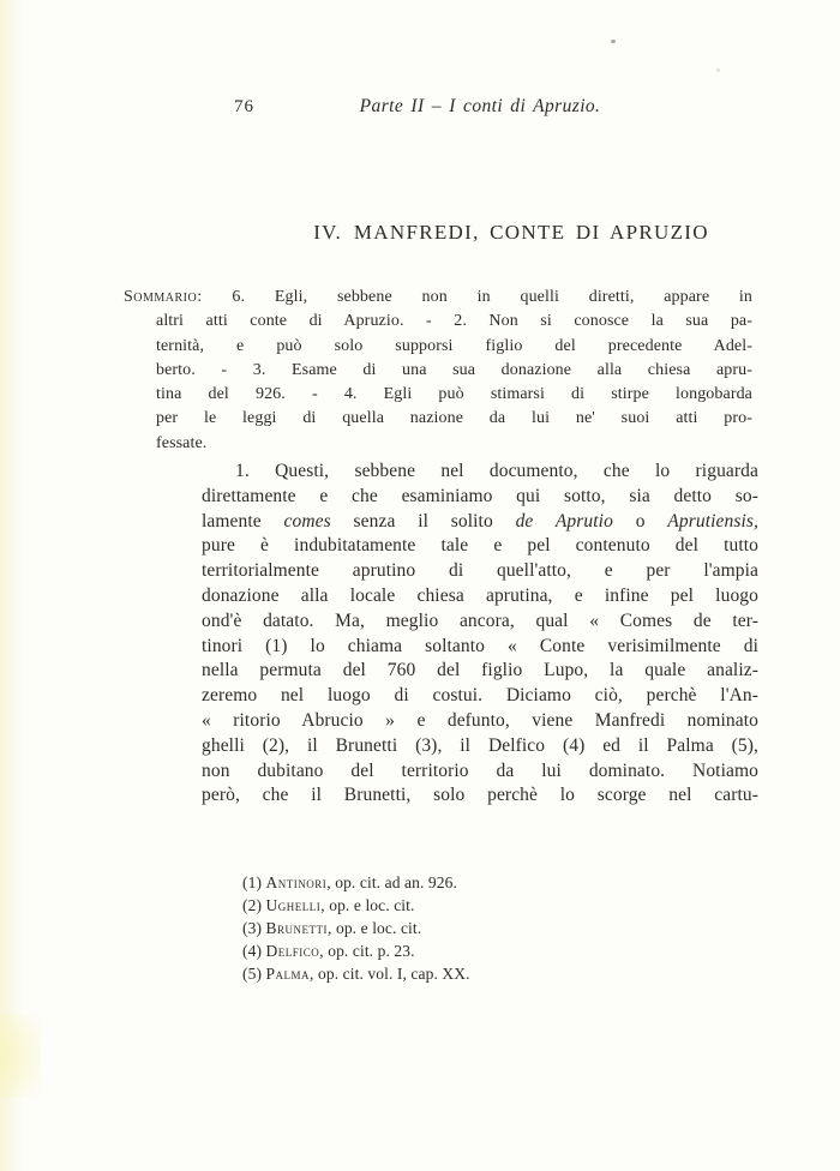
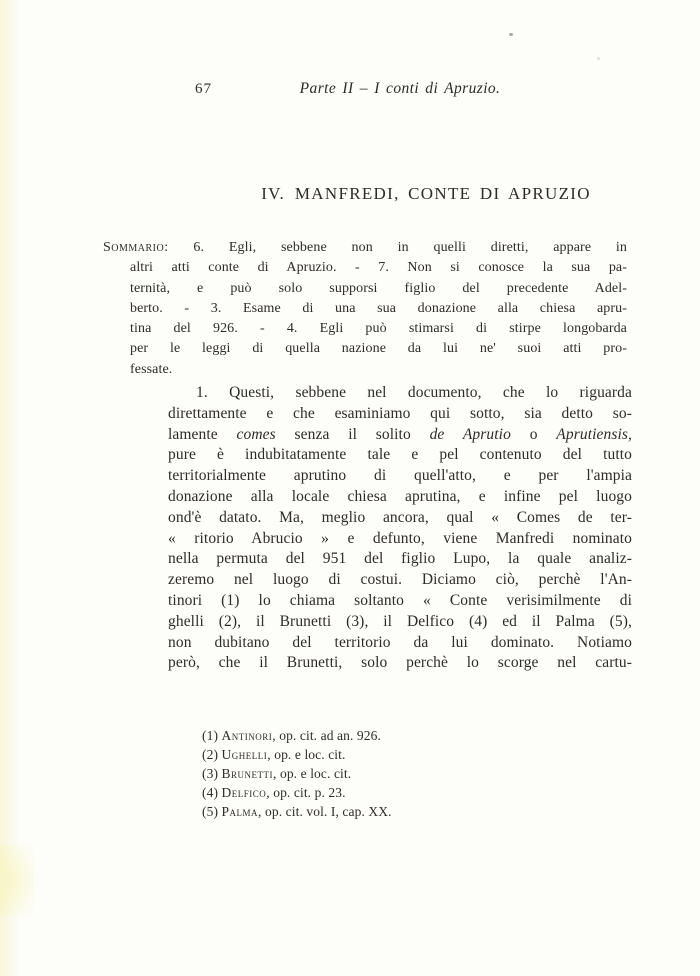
- 76
+ 67
  Parte II – I conti di Apruzio.
  IV. MANFREDI, CONTE DI APRUZIO
  Sommario: 6. Egli, sebbene non in quelli diretti, appare in
- altri atti conte di Apruzio. - 2. Non si conosce la sua pa-
+ altri atti conte di Apruzio. - 7. Non si conosce la sua pa-
  ternità, e può solo supporsi figlio del precedente Adel-
  berto. - 3. Esame di una sua donazione alla chiesa apru-
  tina del 926. - 4. Egli può stimarsi di stirpe longobarda
  per le leggi di quella nazione da lui ne' suoi atti pro-
  fessate.
  1. Questi, sebbene nel documento, che lo riguarda
  direttamente e che esaminiamo qui sotto, sia detto so-
  lamente comes senza il solito de Aprutio o Aprutiensis,
  pure è indubitatamente tale e pel contenuto del tutto
  territorialmente aprutino di quell'atto, e per l'ampia
  donazione alla locale chiesa aprutina, e infine pel luogo
  ond'è datato. Ma, meglio ancora, qual « Comes de ter-
- tinori (1) lo chiama soltanto « Conte verisimilmente di
+ « ritorio Abrucio » e defunto, viene Manfredi nominato
- nella permuta del 760 del figlio Lupo, la quale analiz-
+ nella permuta del 951 del figlio Lupo, la quale analiz-
  zeremo nel luogo di costui. Diciamo ciò, perchè l'An-
- « ritorio Abrucio » e defunto, viene Manfredi nominato
+ tinori (1) lo chiama soltanto « Conte verisimilmente di
  ghelli (2), il Brunetti (3), il Delfico (4) ed il Palma (5),
  non dubitano del territorio da lui dominato. Notiamo
  però, che il Brunetti, solo perchè lo scorge nel cartu-
  (1) Antinori, op. cit. ad an. 926.
  (2) Ughelli, op. e loc. cit.
  (3) Brunetti, op. e loc. cit.
  (4) Delfico, op. cit. p. 23.
  (5) Palma, op. cit. vol. I, cap. XX.
